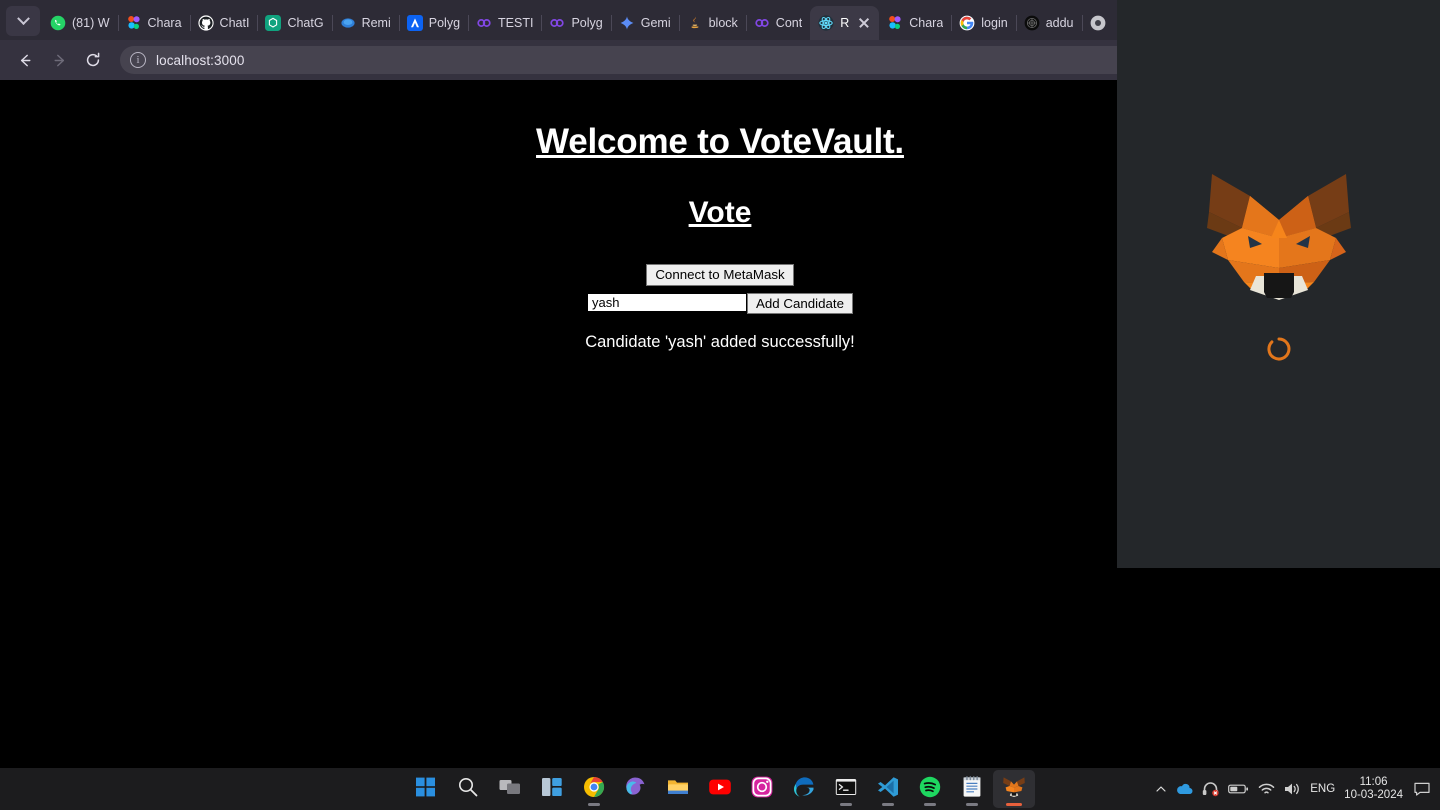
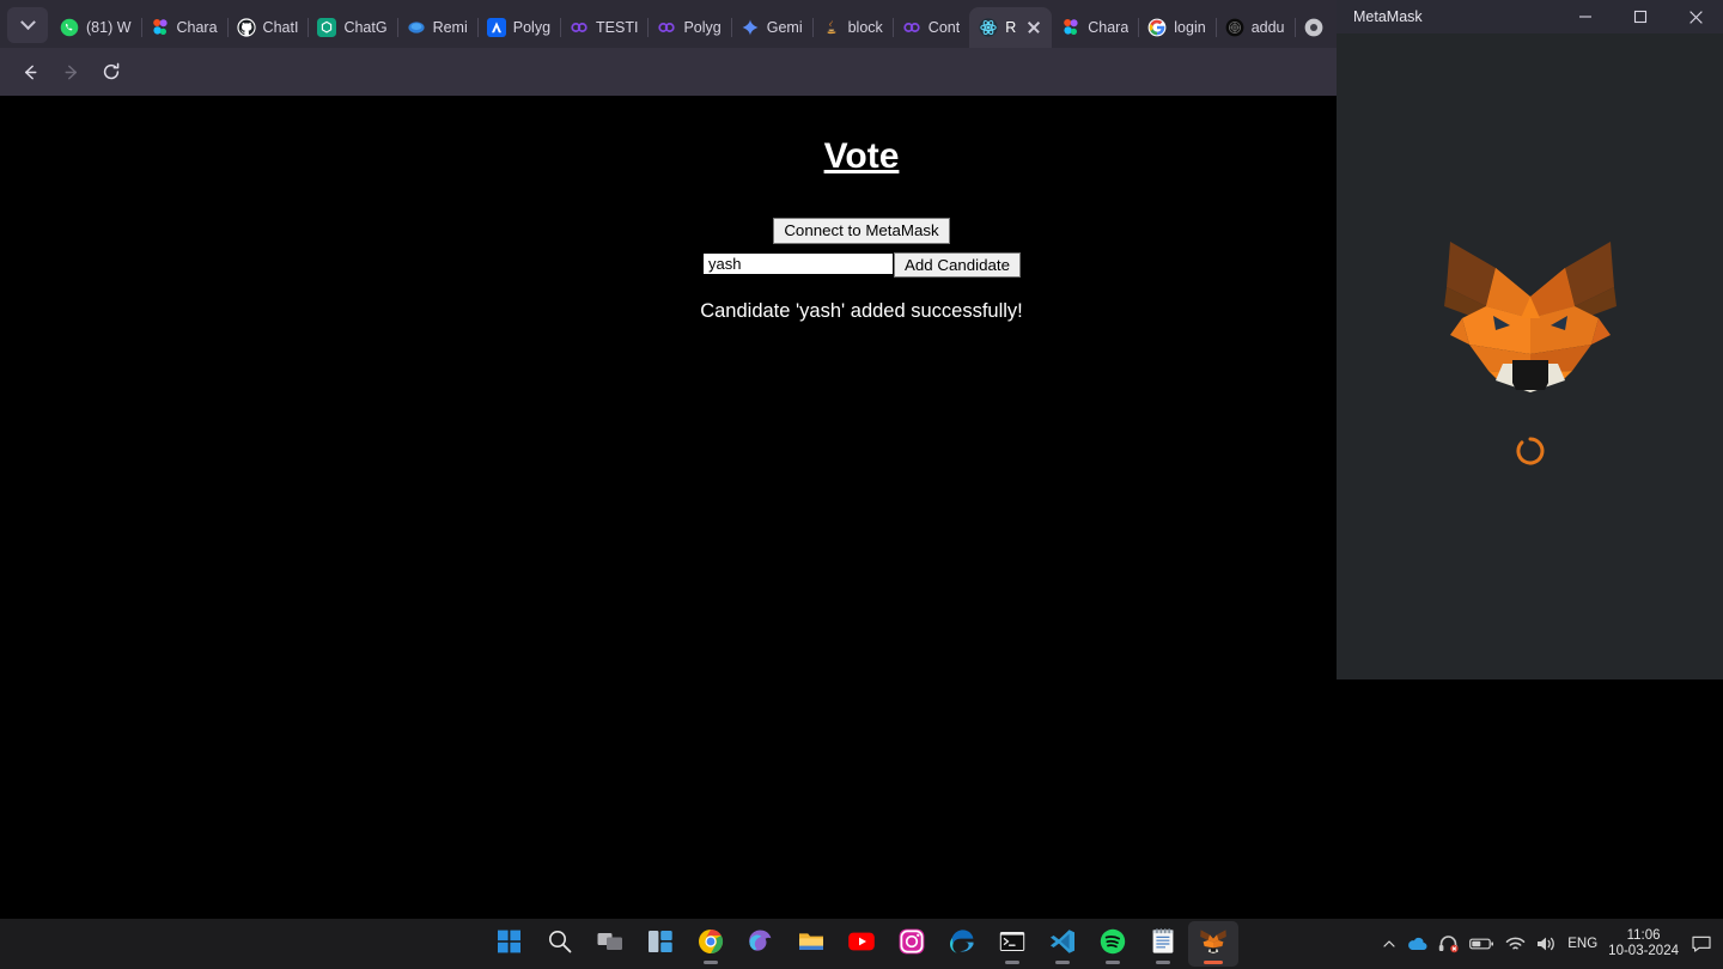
  (81) W
  Chara
  ChatI
  ChatG
  Remi
  Polyg
  TESTI
  Polyg
  Gemi
  block
  Cont
  R
  Chara
  login
  addu
- i
- localhost:3000
- Welcome to VoteVault.
  Vote
  Connect to MetaMask
  yash
  Add Candidate
  Candidate 'yash' added successfully!
+ MetaMask
  ENG
  11:06
  10-03-2024
